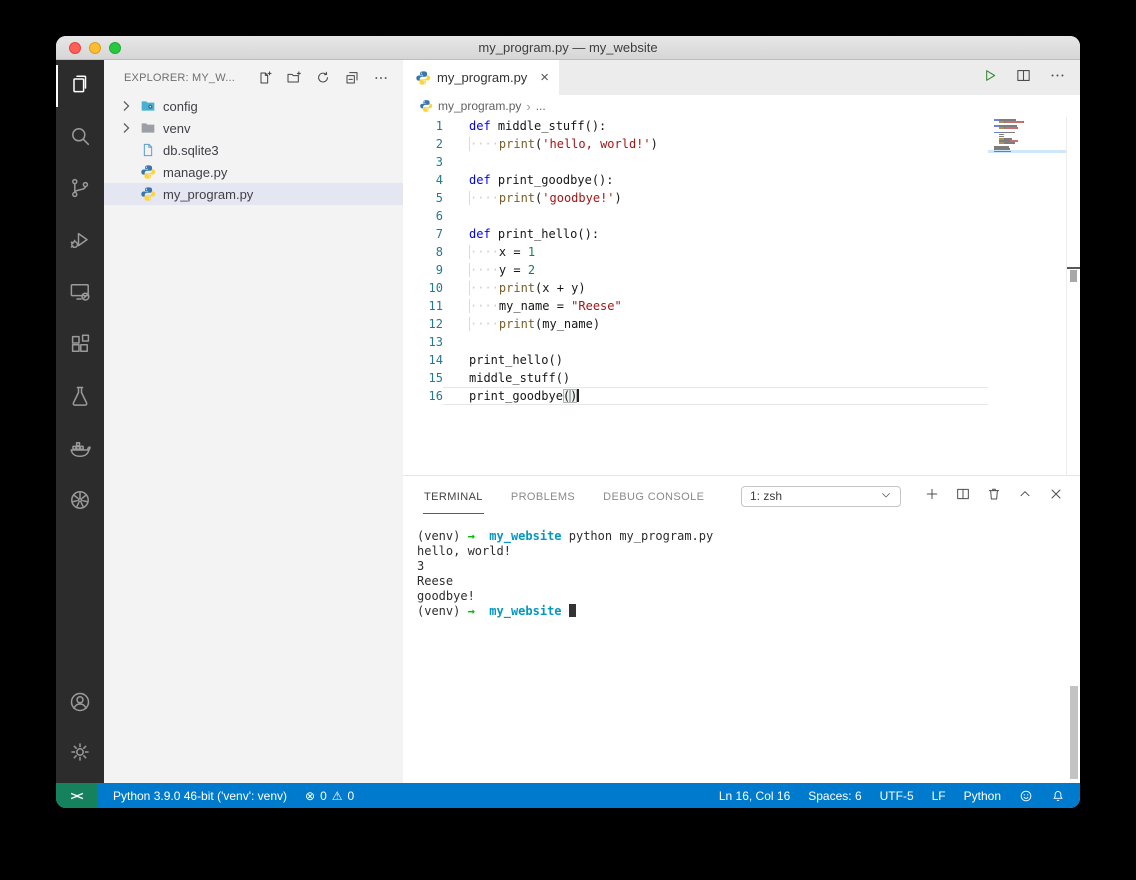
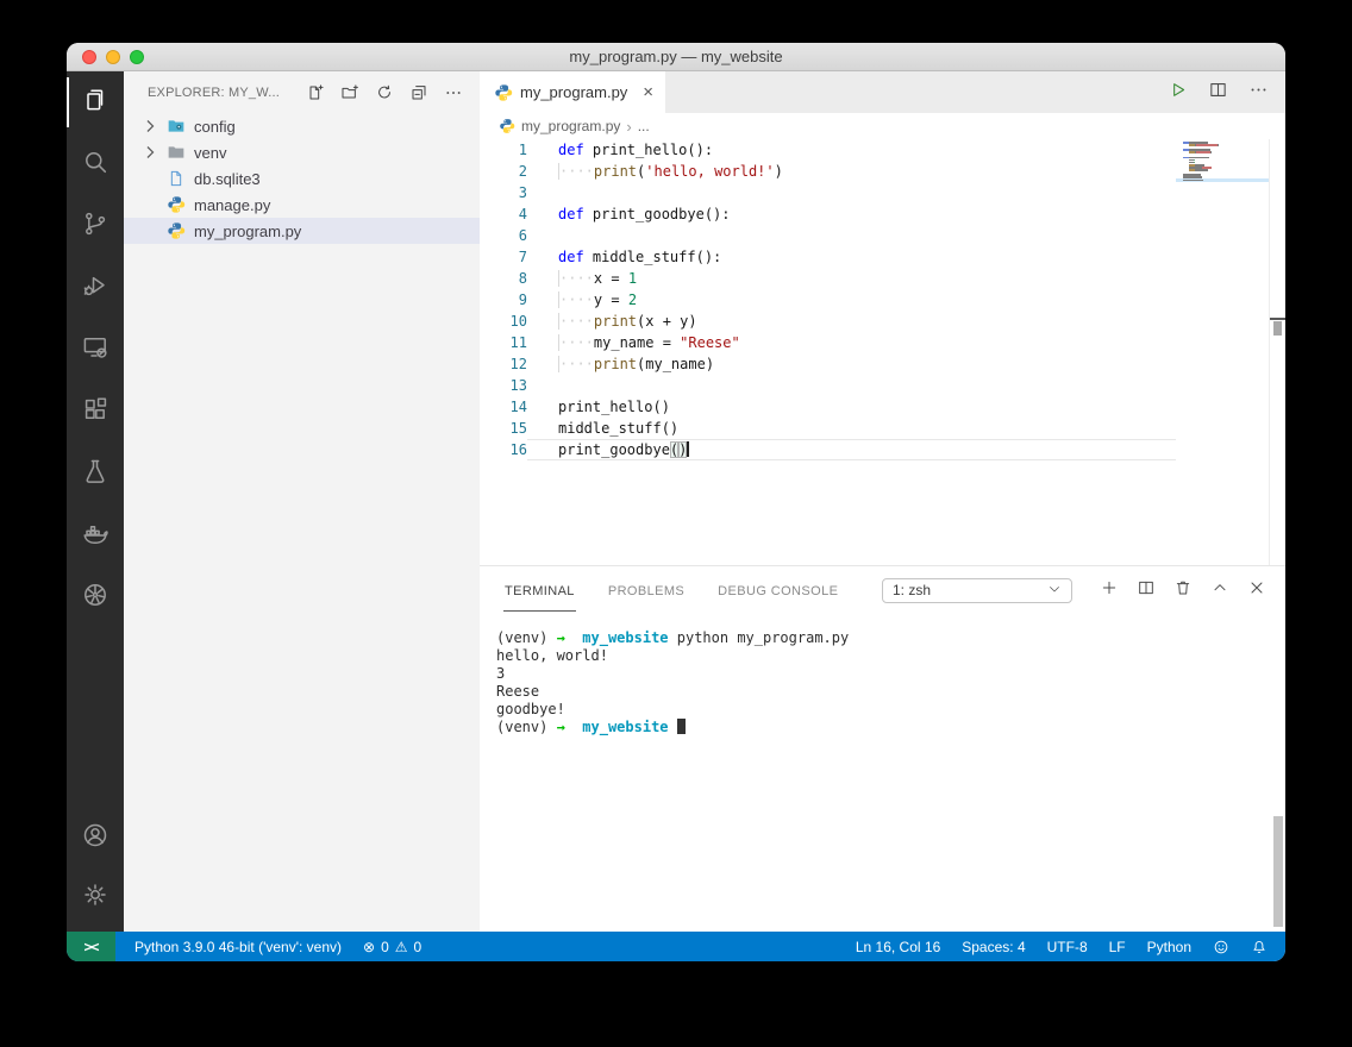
  my_program.py — my_website
  EXPLORER: MY_W...
  config
  venv
  db.sqlite3
  manage.py
  my_program.py
  my_program.py
  ×
  my_program.py
  ›
  ...
  1
- def middle_stuff():
+ def print_hello():
  2
  ····print('hello, world!')
  3
  4
  def print_goodbye():
- 5
- ····print('goodbye!')
  6
  7
- def print_hello():
+ def middle_stuff():
  8
  ····x = 1
  9
  ····y = 2
  10
  ····print(x + y)
  11
  ····my_name = "Reese"
  12
  ····print(my_name)
  13
  14
  print_hello()
  15
  middle_stuff()
  16
  print_goodbye()
  TERMINAL
  PROBLEMS
  DEBUG CONSOLE
  1: zsh
  (venv) → my_website python my_program.py
  hello, world!
  3
  Reese
  goodbye!
  (venv) → my_website
  ><
  Python 3.9.0 46-bit ('venv': venv)
  ⊗
  0
  ⚠
  0
  Ln 16, Col 16
- Spaces: 6
+ Spaces: 4
- UTF-5
+ UTF-8
  LF
  Python
